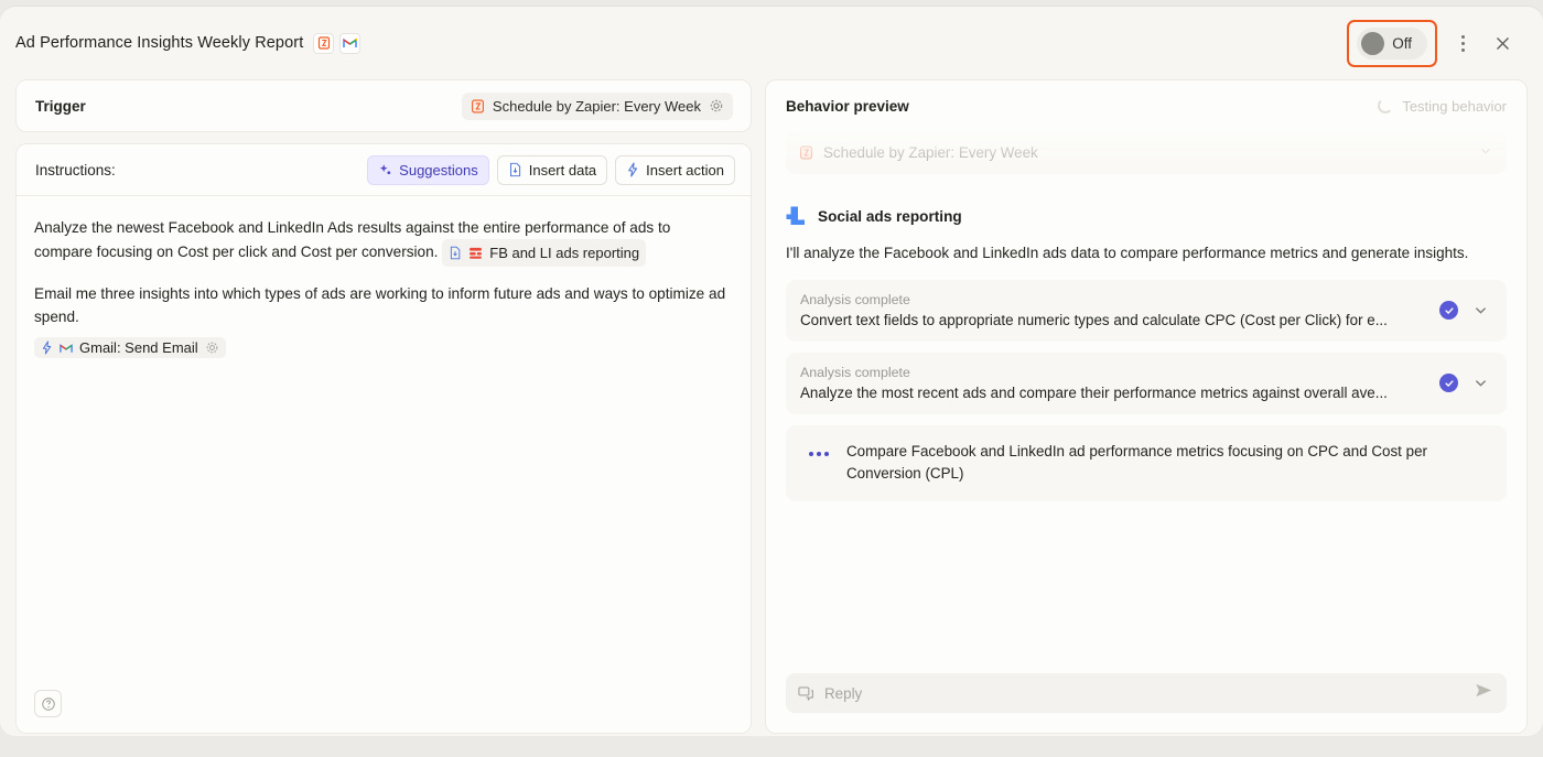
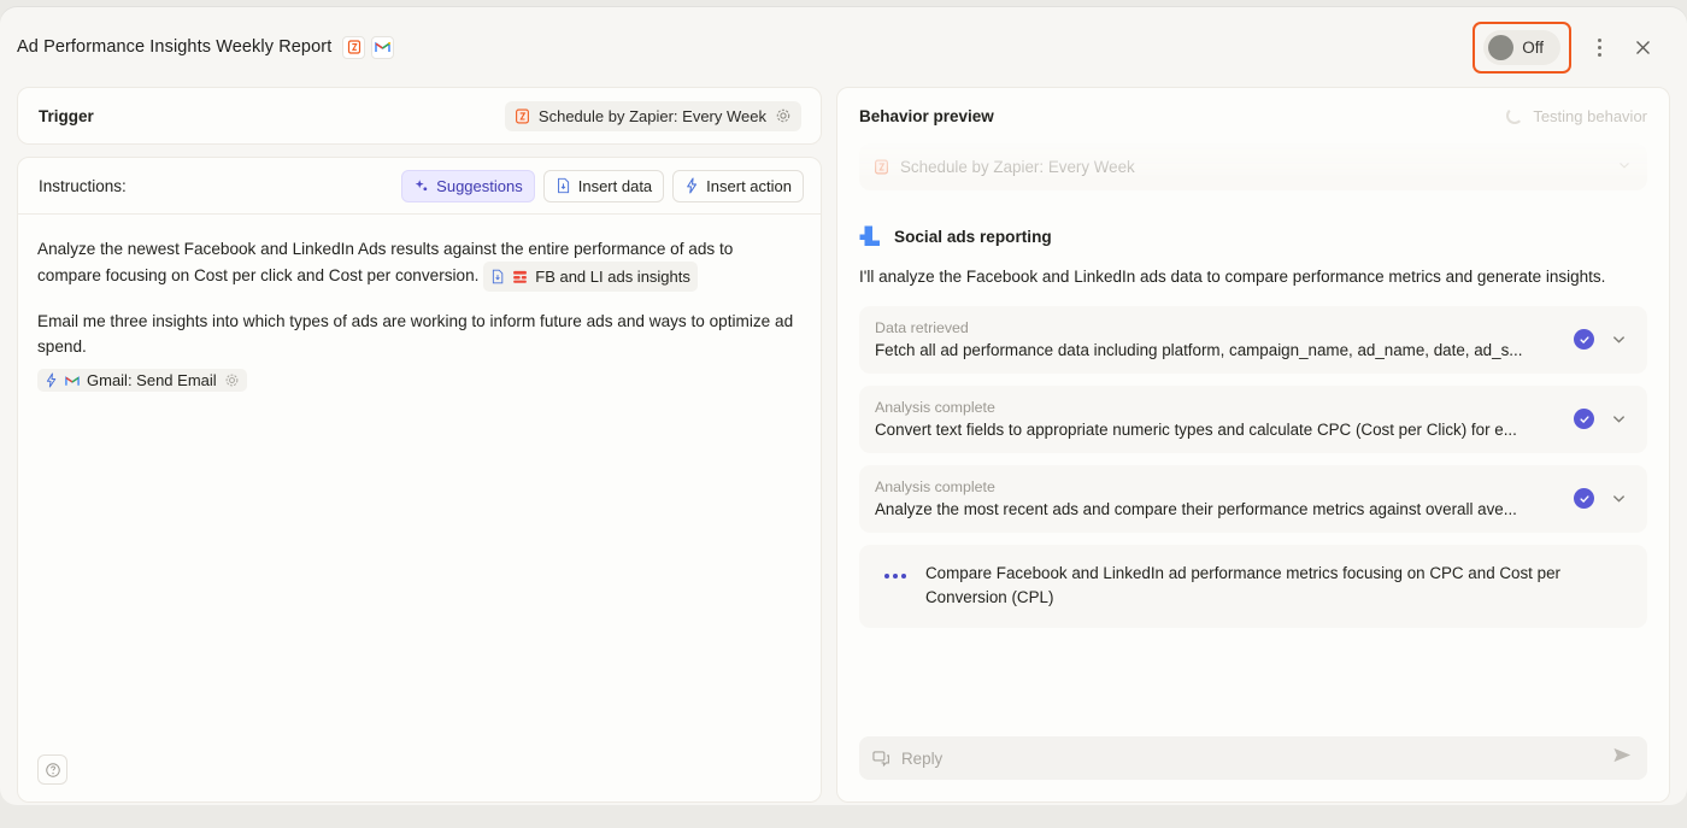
  Ad Performance Insights Weekly Report
  Off
  Trigger
  Schedule by Zapier: Every Week
  Instructions:
  Suggestions
  Insert data
  Insert action
  Analyze the newest Facebook and LinkedIn Ads results against the entire performance of ads to compare focusing on Cost per click and Cost per conversion.
- FB and LI ads reporting
+ FB and LI ads insights
  Email me three insights into which types of ads are working to inform future ads and ways to optimize ad spend.
  Gmail: Send Email
  Behavior preview
  Testing behavior
  Schedule by Zapier: Every Week
  Social ads reporting
  I'll analyze the Facebook and LinkedIn ads data to compare performance metrics and generate insights.
+ Data retrieved
+ Fetch all ad performance data including platform, campaign_name, ad_name, date, ad_s...
  Analysis complete
  Convert text fields to appropriate numeric types and calculate CPC (Cost per Click) for e...
  Analysis complete
  Analyze the most recent ads and compare their performance metrics against overall ave...
  Compare Facebook and LinkedIn ad performance metrics focusing on CPC and Cost per Conversion (CPL)
  Reply
